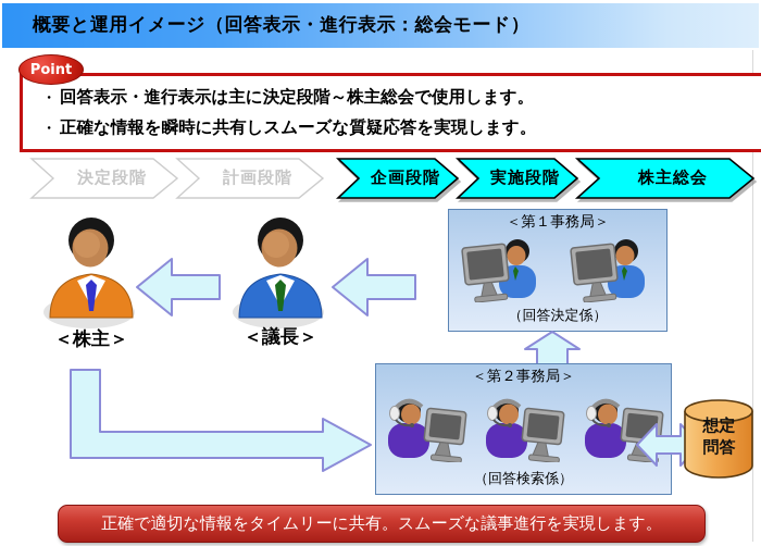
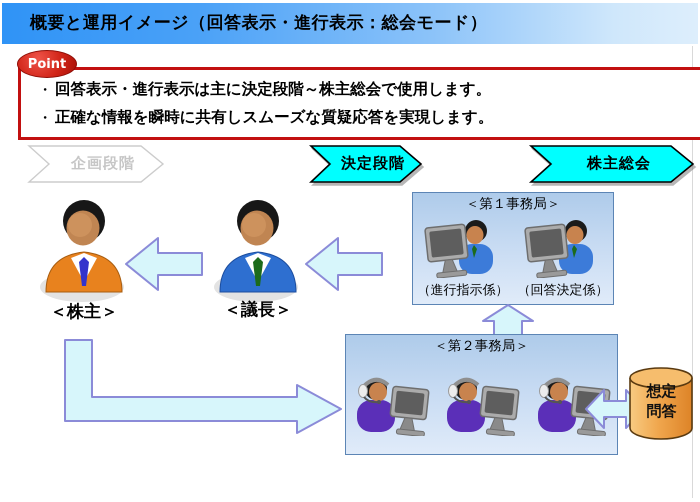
  概要と運用イメージ（回答表示・進行表示：総会モード）
  ・
  回答表示・進行表示は主に決定段階～株主総会で使用します。
  ・
  正確な情報を瞬時に共有しスムーズな質疑応答を実現します。
  Point
- 決定段階
+ 企画段階
- 計画段階
- 企画段階
+ 決定段階
- 実施段階
  株主総会
  ＜株主＞
  ＜議長＞
  ＜第１事務局＞
+ （進行指示係）
  （回答決定係）
  ＜第２事務局＞
- （回答検索係）
  想定
  問答
- 正確で適切な情報をタイムリーに共有。スムーズな議事進行を実現します。
